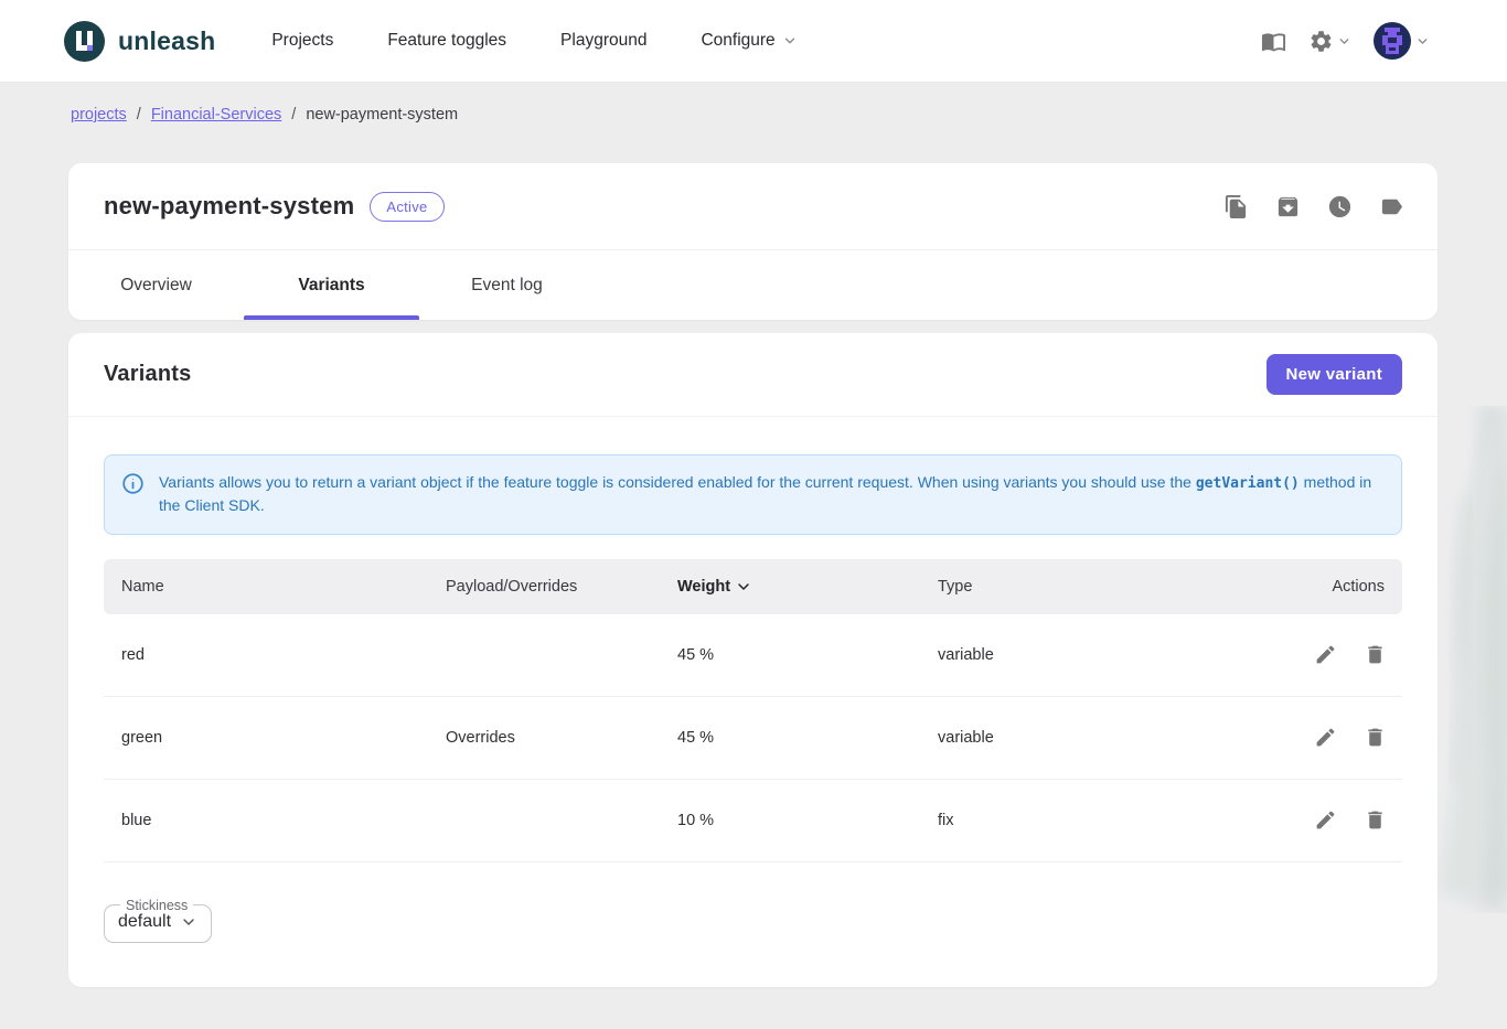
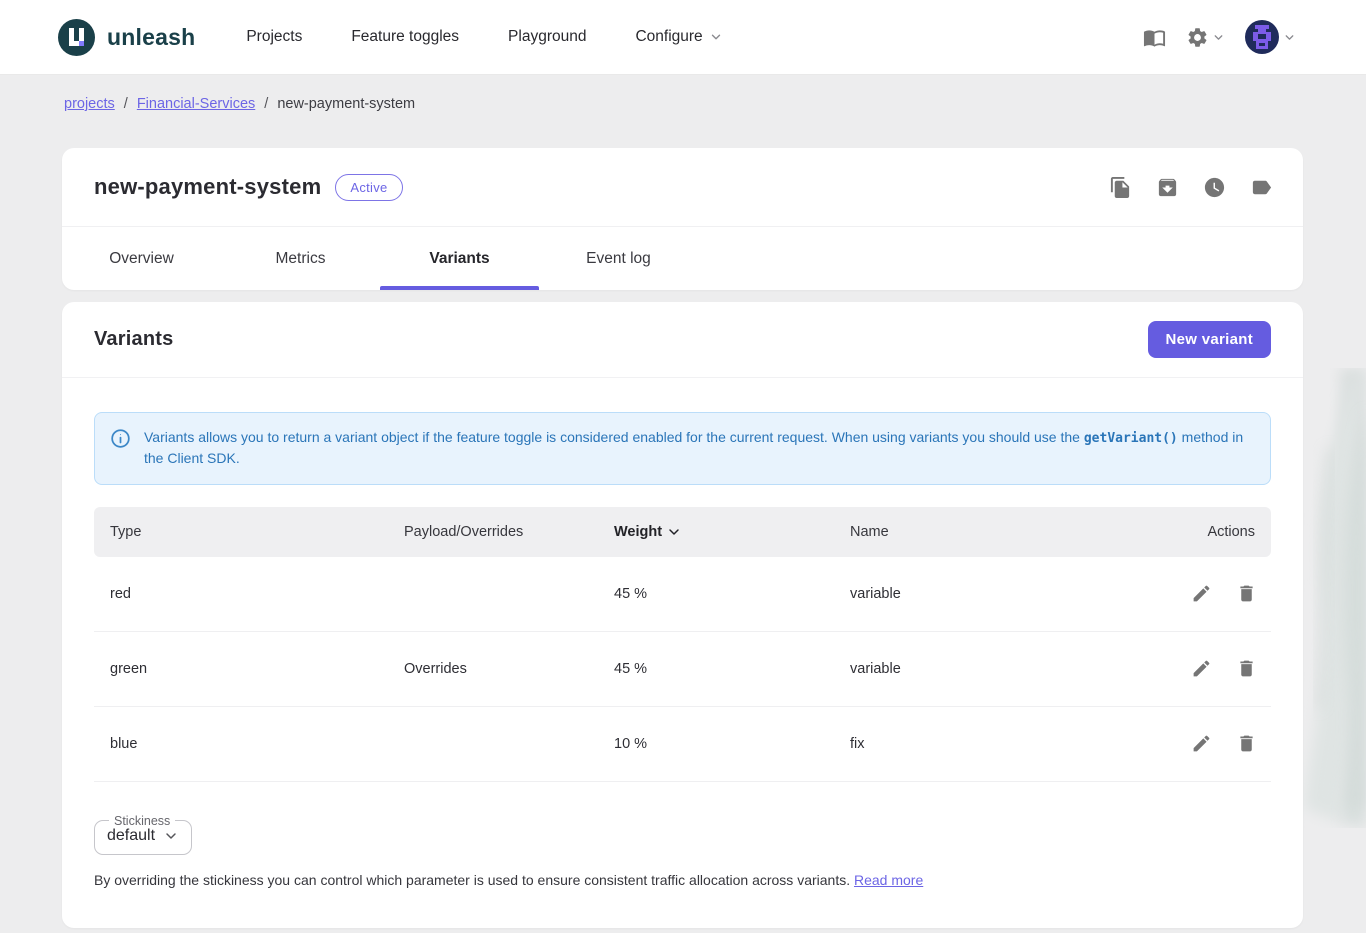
  unleash
  Projects
  Feature toggles
  Playground
  Configure
  projects
  /
  Financial-Services
  /
  new-payment-system
  new-payment-system
  Active
  Overview
+ Metrics
  Variants
  Event log
  Variants
  New variant
  Variants allows you to return a variant object if the feature toggle is considered enabled for the current request. When using variants you should use the getVariant() method in the Client SDK.
- Name
+ Type
  Payload/Overrides
  Weight
- Type
+ Name
  Actions
  red
  45 %
  variable
  green
  Overrides
  45 %
  variable
  blue
  10 %
  fix
  Stickiness
  default
+ By overriding the stickiness you can control which parameter is used to ensure consistent traffic allocation across variants. Read more
